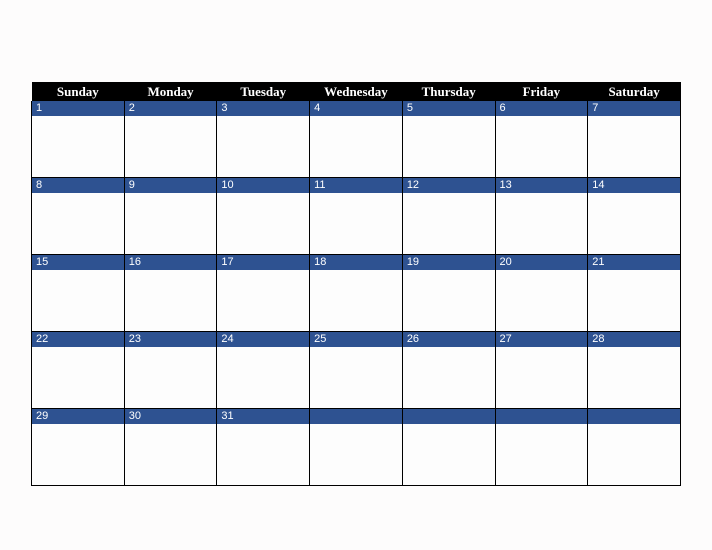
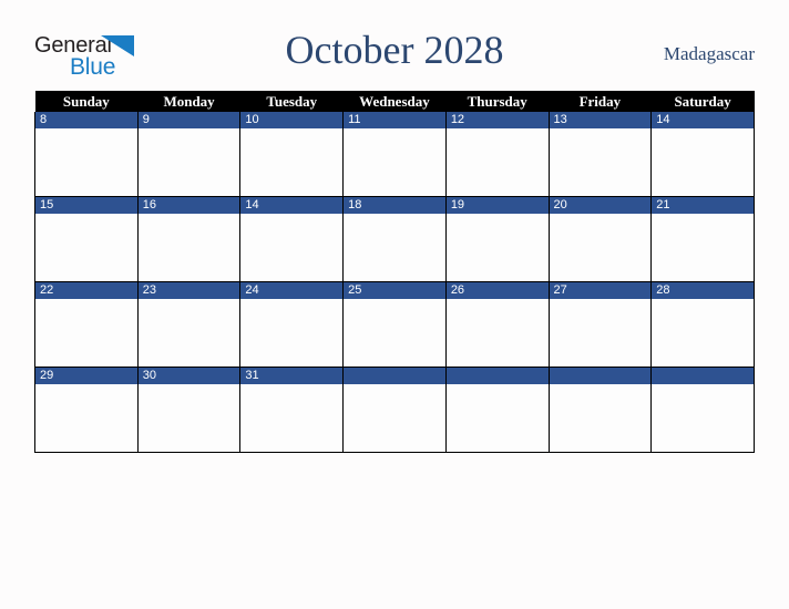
+ General
+ Blue
+ October 2028
+ Madagascar
  Sunday	Monday	Tuesday	Wednesday	Thursday	Friday	Saturday
- 1	2	3	4	5	6	7
  8	9	10	11	12	13	14
- 15	16	17	18	19	20	21
+ 15	16	14	18	19	20	21
  22	23	24	25	26	27	28
  29	30	31
